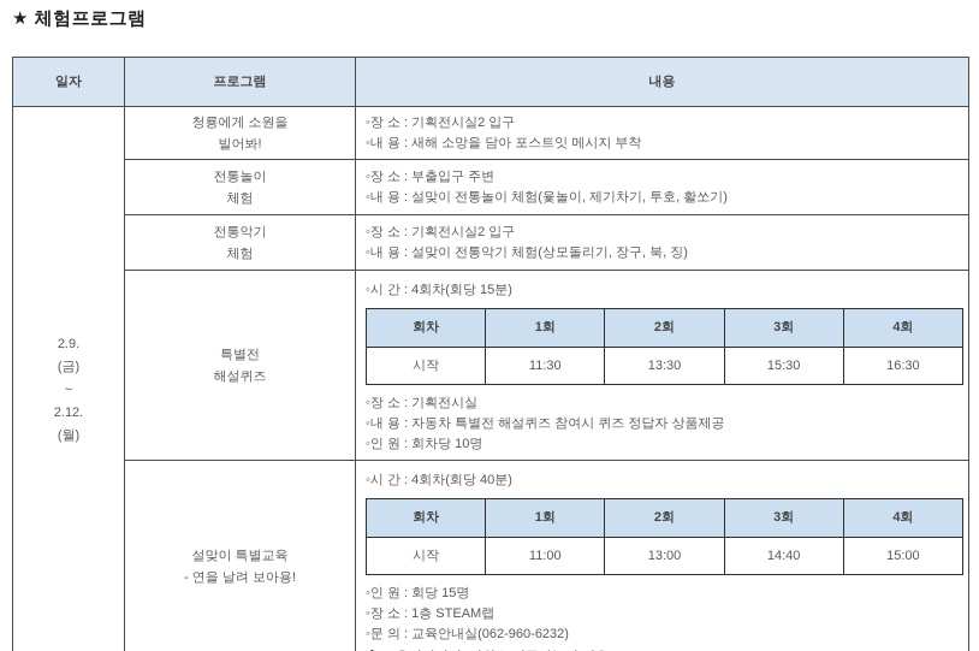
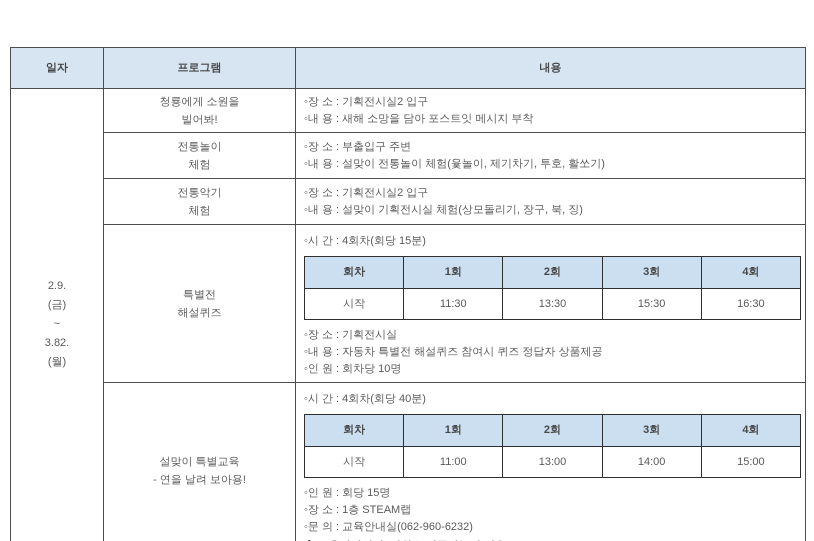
- ★ 체험프로그램
  일자	프로그램	내용
- 2.9. (금) ~ 2.12. (월)	청룡에게 소원을 빌어봐!	◦장 소 : 기획전시실2 입구 ◦내 용 : 새해 소망을 담아 포스트잇 메시지 부착
+ 2.9. (금) ~ 3.82. (월)	청룡에게 소원을 빌어봐!	◦장 소 : 기획전시실2 입구 ◦내 용 : 새해 소망을 담아 포스트잇 메시지 부착
  전통놀이 체험	◦장 소 : 부출입구 주변 ◦내 용 : 설맞이 전통놀이 체험(윷놀이, 제기차기, 투호, 활쏘기)
- 전통악기 체험	◦장 소 : 기획전시실2 입구 ◦내 용 : 설맞이 전통악기 체험(상모돌리기, 장구, 북, 징)
+ 전통악기 체험	◦장 소 : 기획전시실2 입구 ◦내 용 : 설맞이 기획전시실 체험(상모돌리기, 장구, 북, 징)
  특별전 해설퀴즈	◦시 간 : 4회차(회당 15분)
  회차	1회	2회	3회	4회
  시작	11:30	13:30	15:30	16:30
  	◦장 소 : 기획전시실 ◦내 용 : 자동차 특별전 해설퀴즈 참여시 퀴즈 정답자 상품제공 ◦인 원 : 회차당 10명
  설맞이 특별교육 - 연을 날려 보아용!	◦시 간 : 4회차(회당 40분)
  회차	1회	2회	3회	4회
- 시작	11:00	13:00	14:40	15:00
+ 시작	11:00	13:00	14:00	15:00
